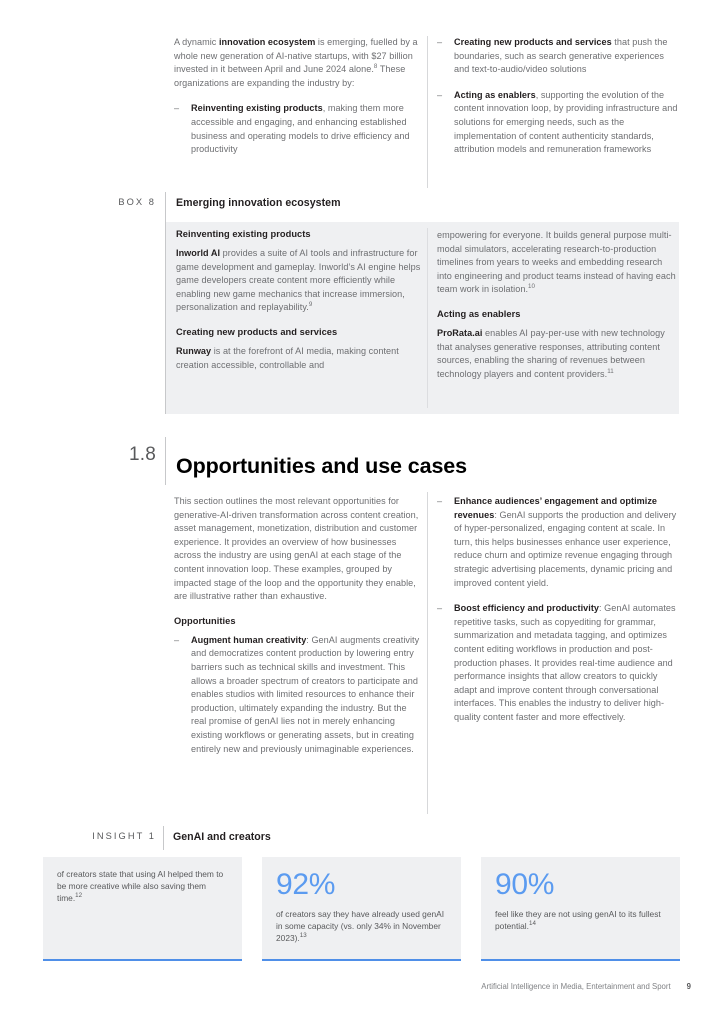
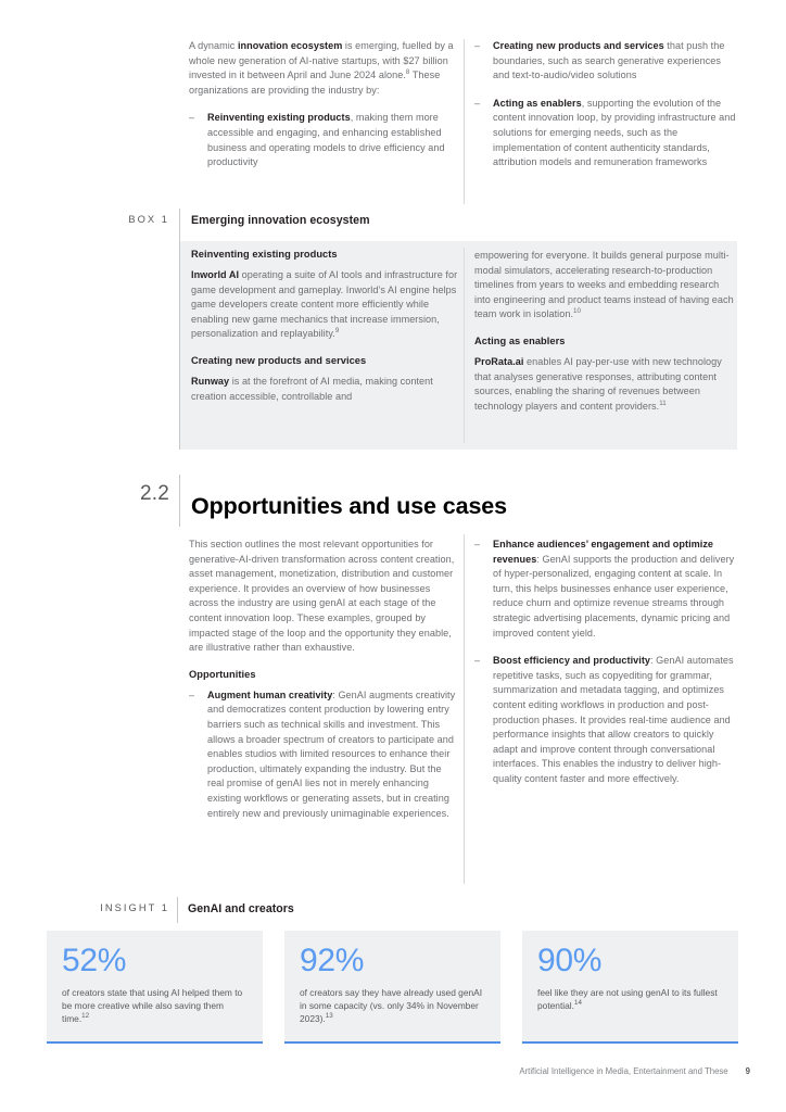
- A dynamic innovation ecosystem is emerging, fuelled by a whole new generation of AI-native startups, with $27 billion invested in it between April and June 2024 alone. These organizations are expanding the industry by:
+ A dynamic innovation ecosystem is emerging, fuelled by a whole new generation of AI-native startups, with $27 billion invested in it between April and June 2024 alone. These organizations are providing the industry by:
  –
  Reinventing existing products, making them more accessible and engaging, and enhancing established business and operating models to drive efficiency and productivity
  –
  Creating new products and services that push the boundaries, such as search generative experiences and text-to-audio/video solutions
  –
  Acting as enablers, supporting the evolution of the content innovation loop, by providing infrastructure and solutions for emerging needs, such as the implementation of content authenticity standards, attribution models and remuneration frameworks
- BOX 8
+ BOX 1
  Emerging innovation ecosystem
  Reinventing existing products
- Inworld AI provides a suite of AI tools and infrastructure for game development and gameplay. Inworld’s AI engine helps game developers create content more efficiently while enabling new game mechanics that increase immersion, personalization and replayability.
+ Inworld AI operating a suite of AI tools and infrastructure for game development and gameplay. Inworld’s AI engine helps game developers create content more efficiently while enabling new game mechanics that increase immersion, personalization and replayability.
  Creating new products and services
  Runway is at the forefront of AI media, making content creation accessible, controllable and
  empowering for everyone. It builds general purpose multi-modal simulators, accelerating research-to-production timelines from years to weeks and embedding research into engineering and product teams instead of having each team work in isolation.
  Acting as enablers
  ProRata.ai enables AI pay-per-use with new technology that analyses generative responses, attributing content sources, enabling the sharing of revenues between technology players and content providers.
- 1.8
+ 2.2
  Opportunities and use cases
  This section outlines the most relevant opportunities for generative-AI-driven transformation across content creation, asset management, monetization, distribution and customer experience. It provides an overview of how businesses across the industry are using genAI at each stage of the content innovation loop. These examples, grouped by impacted stage of the loop and the opportunity they enable, are illustrative rather than exhaustive.
  Opportunities
  –
  Augment human creativity: GenAI augments creativity and democratizes content production by lowering entry barriers such as technical skills and investment. This allows a broader spectrum of creators to participate and enables studios with limited resources to enhance their production, ultimately expanding the industry. But the real promise of genAI lies not in merely enhancing existing workflows or generating assets, but in creating entirely new and previously unimaginable experiences.
  –
- Enhance audiences’ engagement and optimize revenues: GenAI supports the production and delivery of hyper-personalized, engaging content at scale. In turn, this helps businesses enhance user experience, reduce churn and optimize revenue engaging through strategic advertising placements, dynamic pricing and improved content yield.
+ Enhance audiences’ engagement and optimize revenues: GenAI supports the production and delivery of hyper-personalized, engaging content at scale. In turn, this helps businesses enhance user experience, reduce churn and optimize revenue streams through strategic advertising placements, dynamic pricing and improved content yield.
  –
  Boost efficiency and productivity: GenAI automates repetitive tasks, such as copyediting for grammar, summarization and metadata tagging, and optimizes content editing workflows in production and post-production phases. It provides real-time audience and performance insights that allow creators to quickly adapt and improve content through conversational interfaces. This enables the industry to deliver high-quality content faster and more effectively.
  INSIGHT 1
  GenAI and creators
+ 52%
  of creators state that using AI helped them to be more creative while also saving them time.
  92%
  of creators say they have already used genAI in some capacity (vs. only 34% in November 2023).
  90%
  feel like they are not using genAI to its fullest potential.
- Artificial Intelligence in Media, Entertainment and Sport 9
+ Artificial Intelligence in Media, Entertainment and These 9
